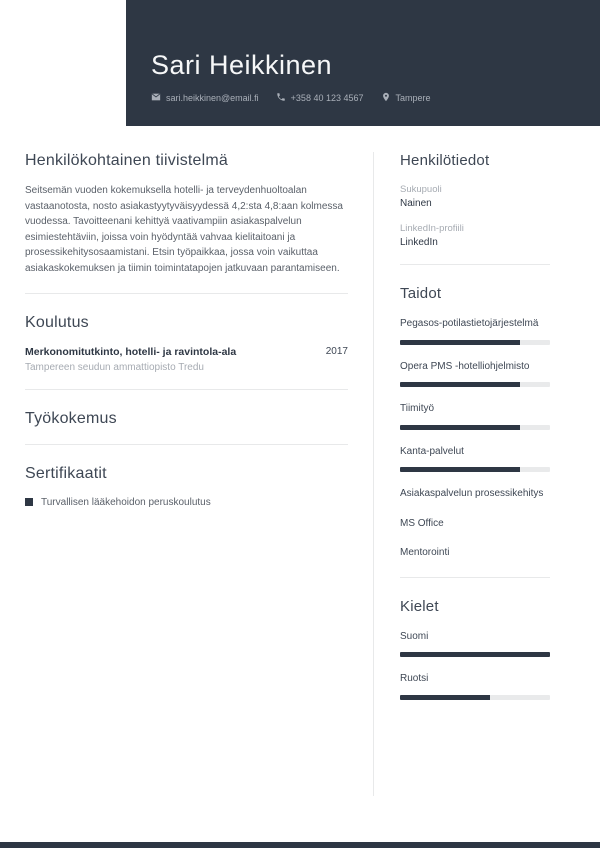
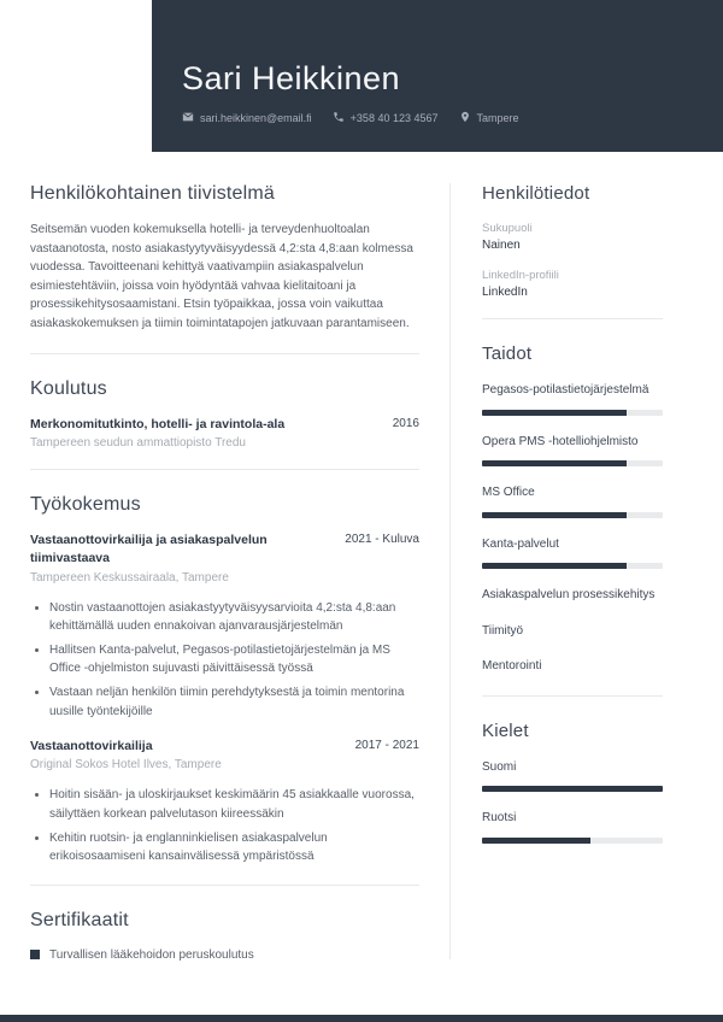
  Sari Heikkinen
  sari.heikkinen@email.fi
  +358 40 123 4567
  Tampere
  Henkilökohtainen tiivistelmä
  Seitsemän vuoden kokemuksella hotelli- ja terveydenhuoltoalan vastaanotosta, nosto asiakastyytyväisyydessä 4,2:sta 4,8:aan kolmessa vuodessa. Tavoitteenani kehittyä vaativampiin asiakaspalvelun esimiestehtäviin, joissa voin hyödyntää vahvaa kielitaitoani ja prosessikehitysosaamistani. Etsin työpaikkaa, jossa voin vaikuttaa asiakaskokemuksen ja tiimin toimintatapojen jatkuvaan parantamiseen.
  Koulutus
  Merkonomitutkinto, hotelli- ja ravintola-ala
- 2017
+ 2016
  Tampereen seudun ammattiopisto Tredu
  Työkokemus
+ Vastaanottovirkailija ja asiakaspalvelun tiimivastaava
+ 2021 - Kuluva
+ Tampereen Keskussairaala, Tampere
+ Nostin vastaanottojen asiakastyytyväisyysarvioita 4,2:sta 4,8:aan kehittämällä uuden ennakoivan ajanvarausjärjestelmän
+ Hallitsen Kanta-palvelut, Pegasos-potilastietojärjestelmän ja MS Office -ohjelmiston sujuvasti päivittäisessä työssä
+ Vastaan neljän henkilön tiimin perehdytyksestä ja toimin mentorina uusille työntekijöille
+ Vastaanottovirkailija
+ 2017 - 2021
+ Original Sokos Hotel Ilves, Tampere
+ Hoitin sisään- ja uloskirjaukset keskimäärin 45 asiakkaalle vuorossa, säilyttäen korkean palvelutason kiireessäkin
+ Kehitin ruotsin- ja englanninkielisen asiakaspalvelun erikoisosaamiseni kansainvälisessä ympäristössä
  Sertifikaatit
  Turvallisen lääkehoidon peruskoulutus
  Henkilötiedot
  Sukupuoli
  Nainen
  LinkedIn-profiili
  LinkedIn
  Taidot
  Pegasos-potilastietojärjestelmä
  Opera PMS -hotelliohjelmisto
- Tiimityö
+ MS Office
  Kanta-palvelut
  Asiakaspalvelun prosessikehitys
- MS Office
+ Tiimityö
  Mentorointi
  Kielet
  Suomi
  Ruotsi
